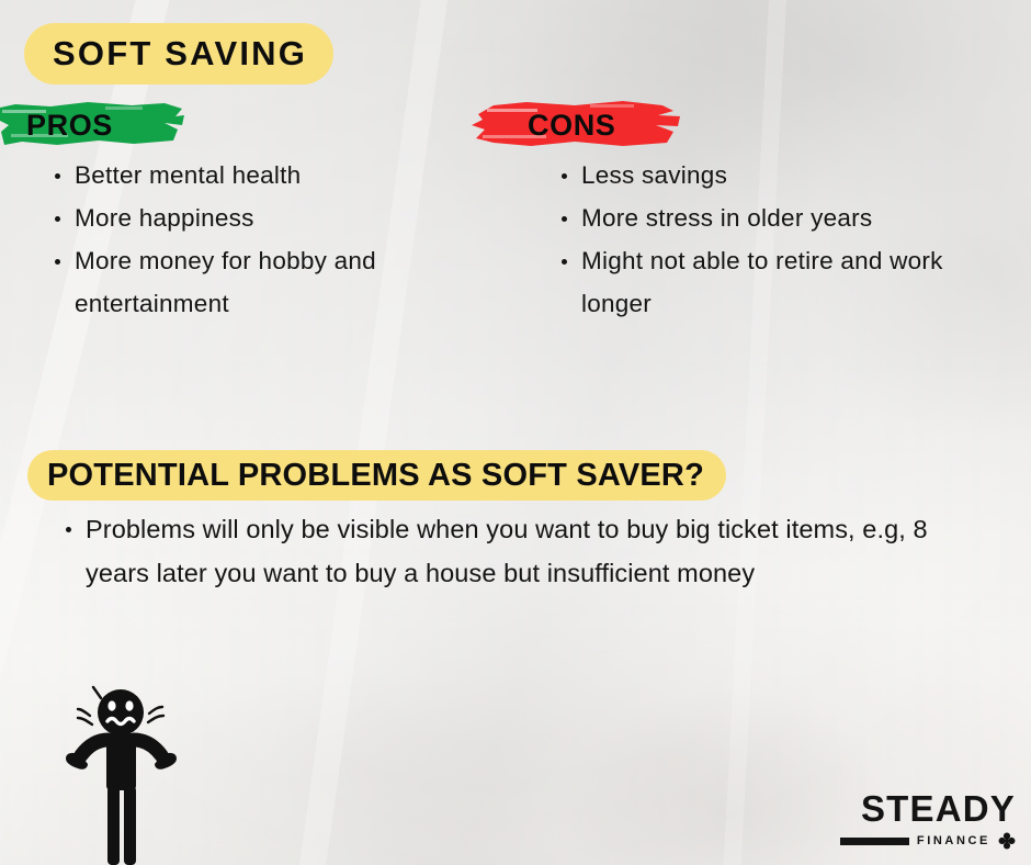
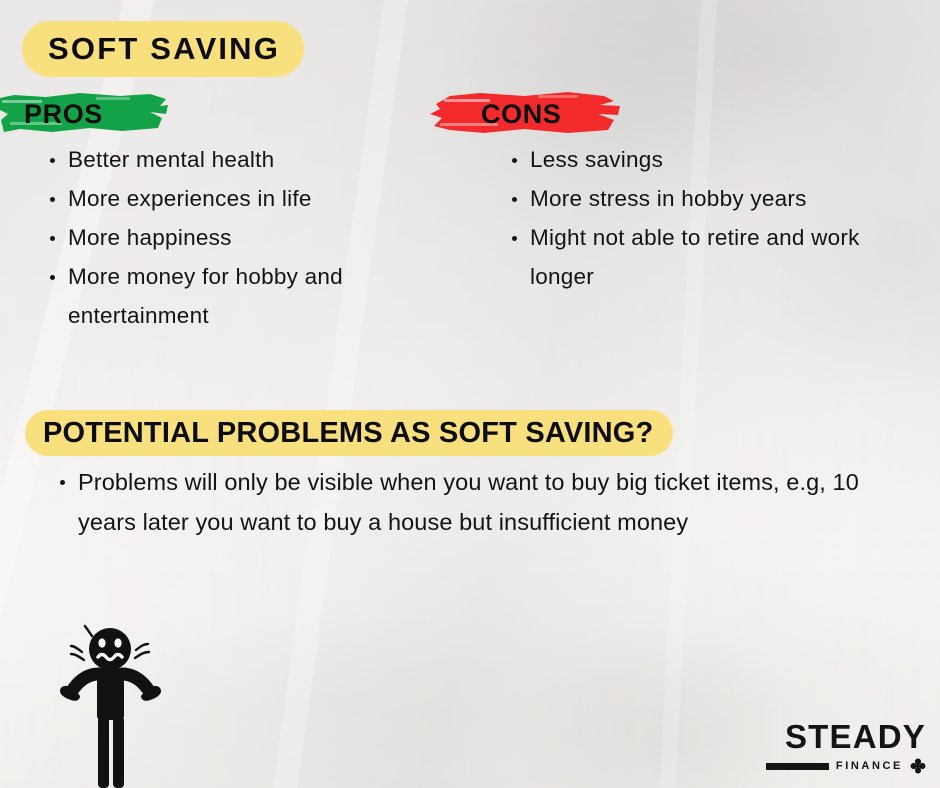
  SOFT SAVING
  PROS
  CONS
  Better mental health
+ More experiences in life
  More happiness
  More money for hobby and entertainment
  Less savings
- More stress in older years
+ More stress in hobby years
  Might not able to retire and work longer
- POTENTIAL PROBLEMS AS SOFT SAVER?
+ POTENTIAL PROBLEMS AS SOFT SAVING?
- Problems will only be visible when you want to buy big ticket items, e.g, 8 years later you want to buy a house but insufficient money
+ Problems will only be visible when you want to buy big ticket items, e.g, 10 years later you want to buy a house but insufficient money
  STEADY
  FINANCE
